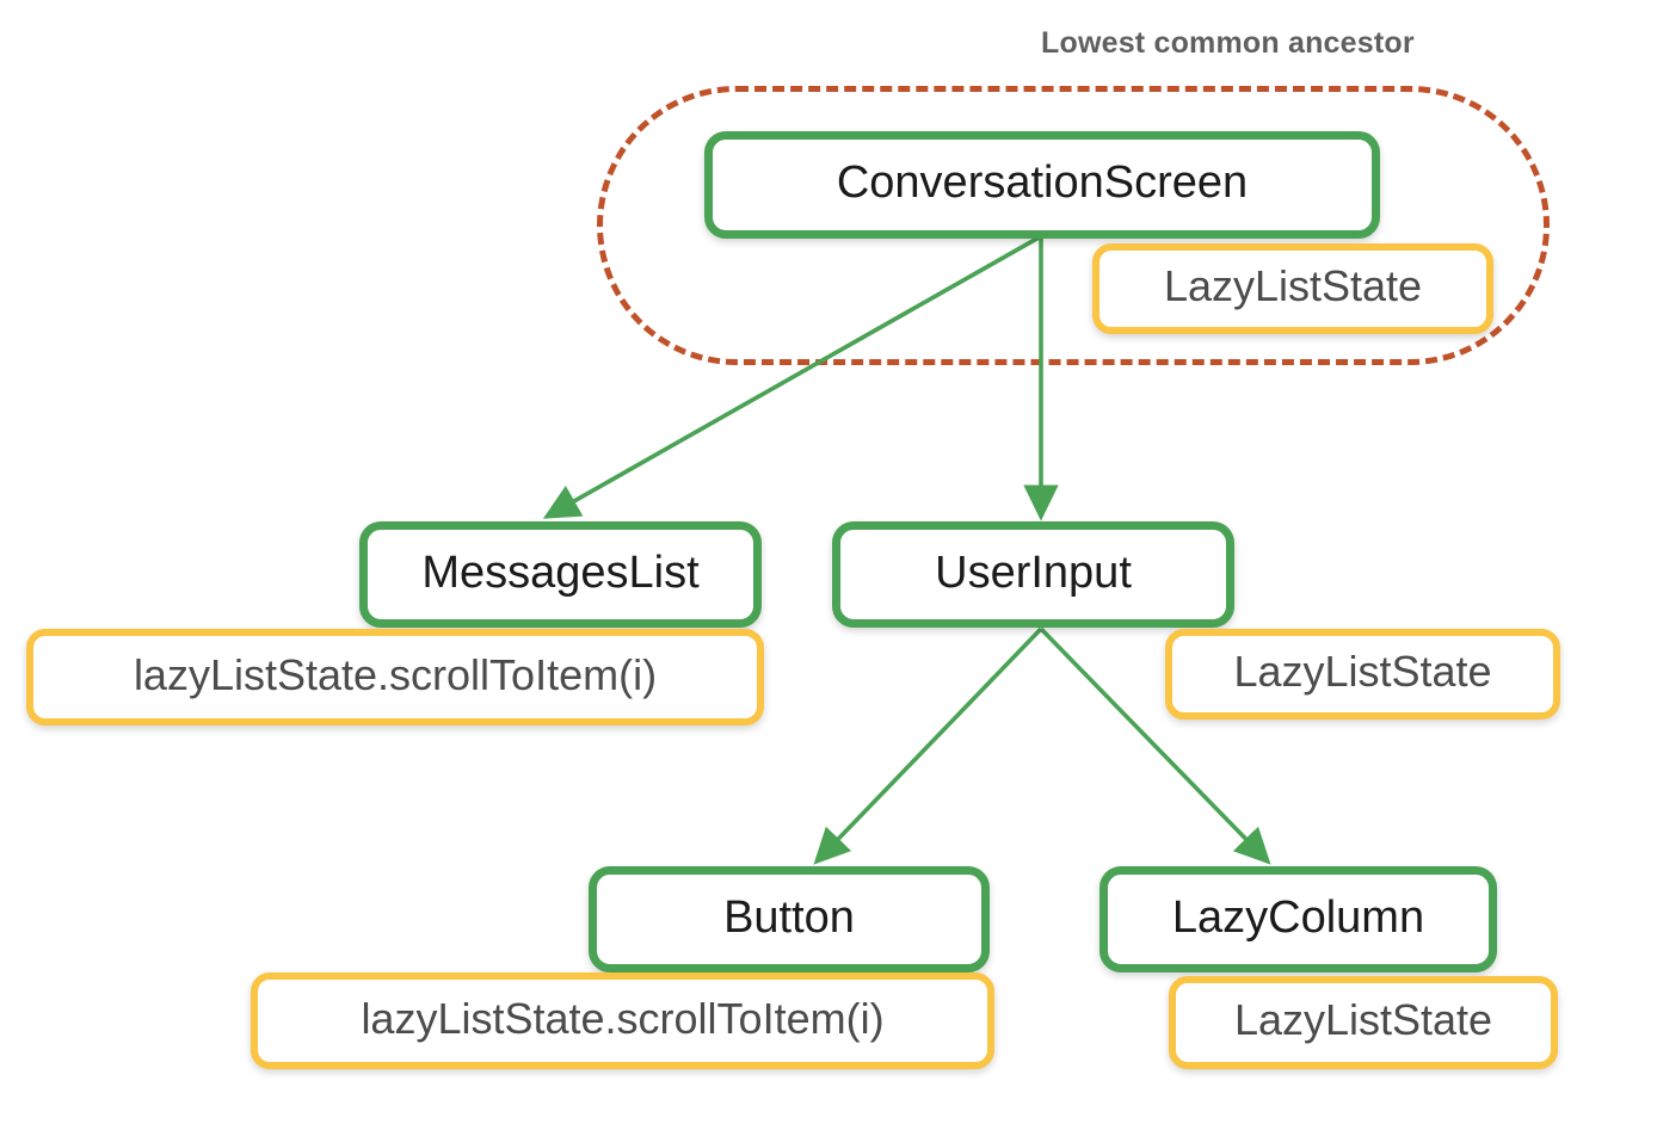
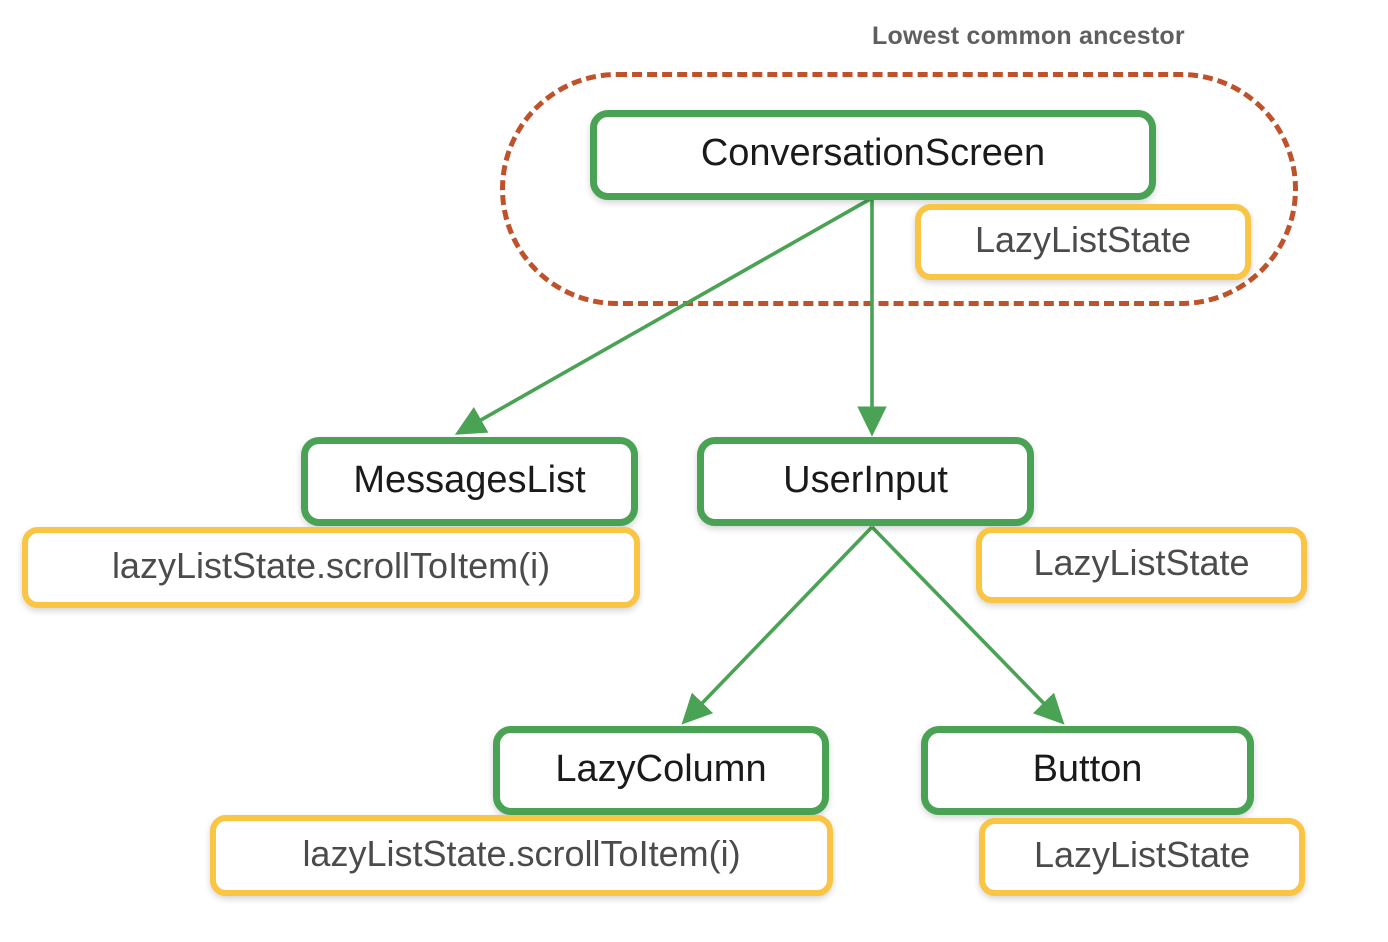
  Lowest common ancestor
  ConversationScreen
  LazyListState
  MessagesList
  lazyListState.scrollToItem(i)
  UserInput
  LazyListState
- Button
+ LazyColumn
  lazyListState.scrollToItem(i)
- LazyColumn
+ Button
  LazyListState
